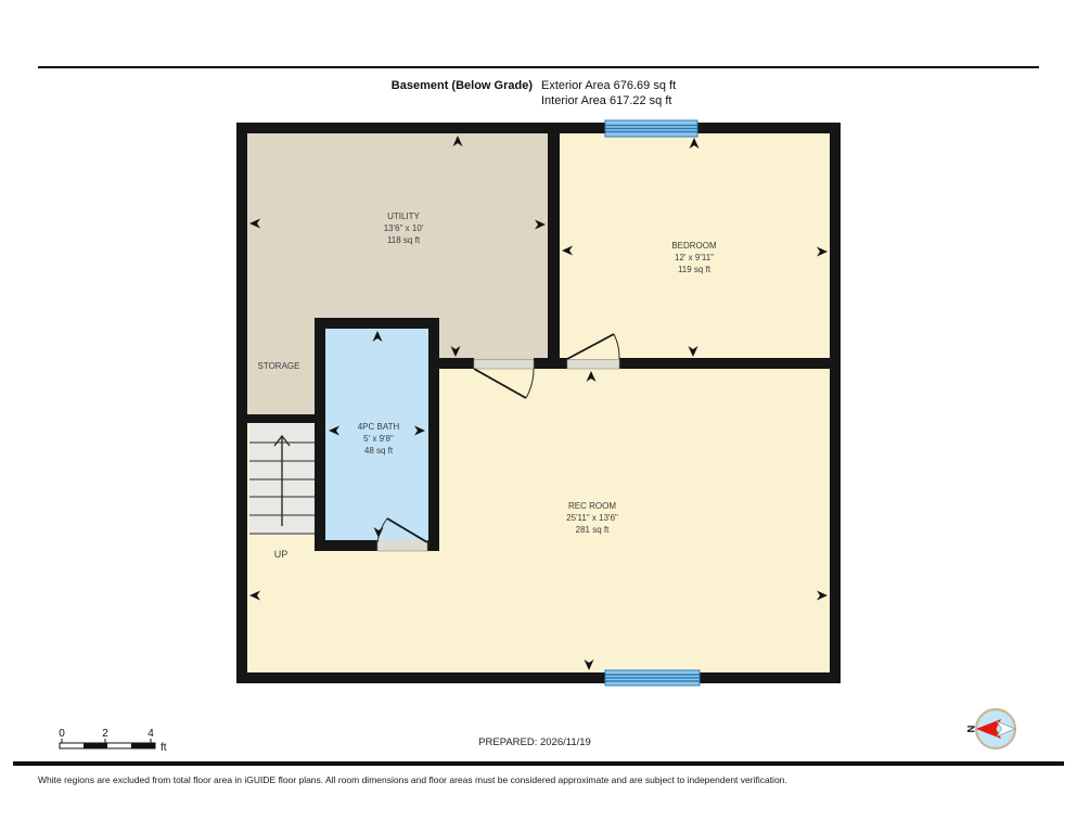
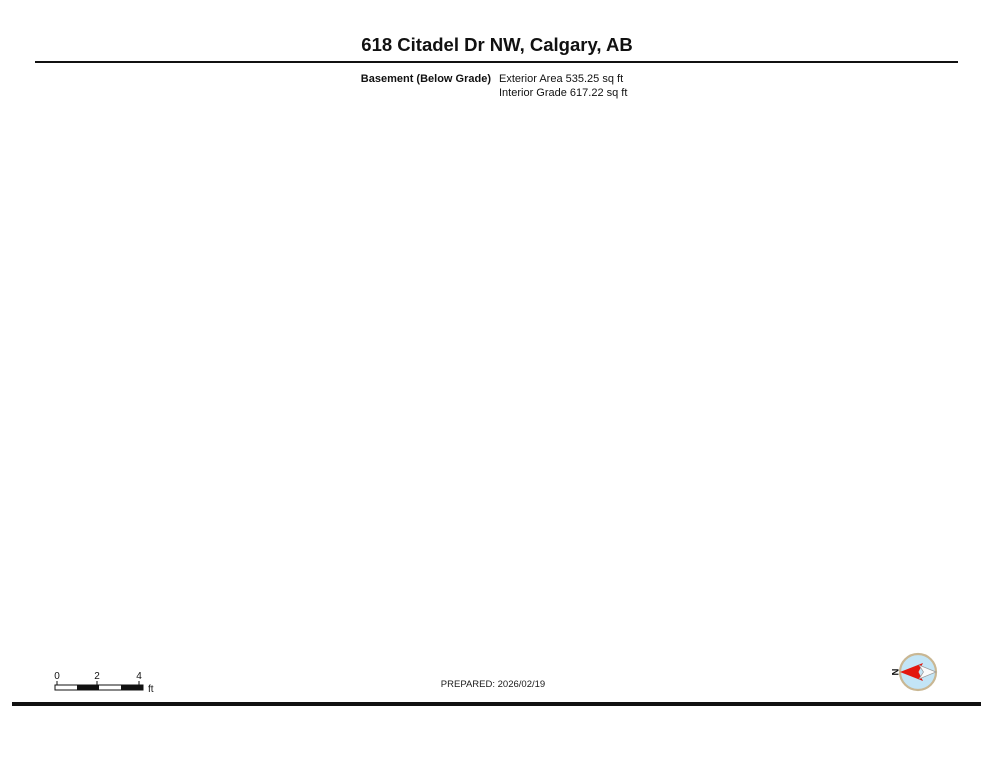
+ 618 Citadel Dr NW, Calgary, AB
  Basement (Below Grade)
- Exterior Area 676.69 sq ft
+ Exterior Area 535.25 sq ft
- Interior Area 617.22 sq ft
+ Interior Grade 617.22 sq ft
- UTILITY
- 13'6" x 10'
- 118 sq ft
- BEDROOM
- 12' x 9'11"
- 119 sq ft
- 4PC BATH
- 5' x 9'8"
- 48 sq ft
- REC ROOM
- 25'11" x 13'6"
- 281 sq ft
- STORAGE
- UP
  0
  2
  4
  ft
- PREPARED: 2026/11/19
+ PREPARED: 2026/02/19
- White regions are excluded from total floor area in iGUIDE floor plans. All room dimensions and floor areas must be considered approximate and are subject to independent verification.
